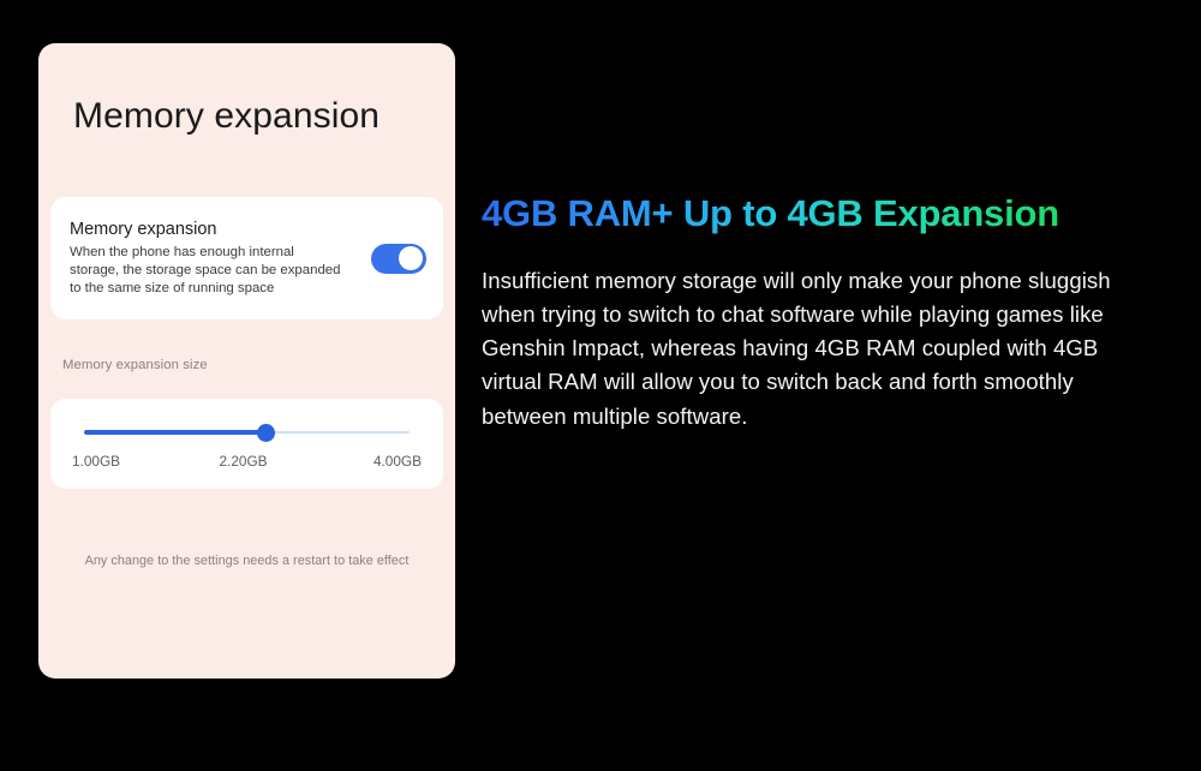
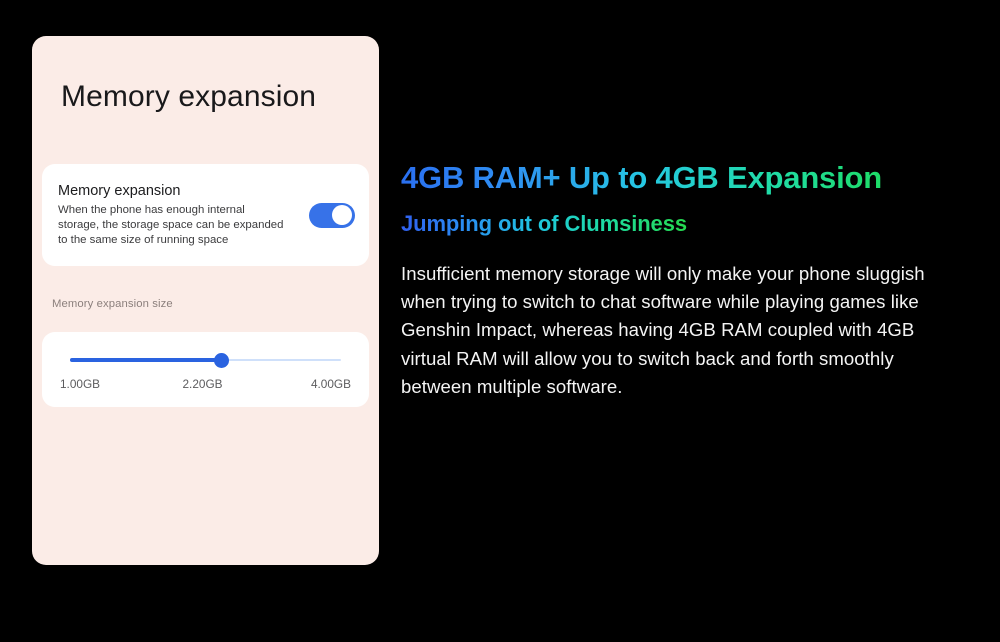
  Memory expansion
  Memory expansion
  When the phone has enough internal storage, the storage space can be expanded to the same size of running space
  Memory expansion size
  1.00GB
  2.20GB
  4.00GB
- Any change to the settings needs a restart to take effect
  4GB RAM+ Up to 4GB Expansion
+ Jumping out of Clumsiness
  Insufficient memory storage will only make your phone sluggish when trying to switch to chat software while playing games like Genshin Impact, whereas having 4GB RAM coupled with 4GB virtual RAM will allow you to switch back and forth smoothly between multiple software.
